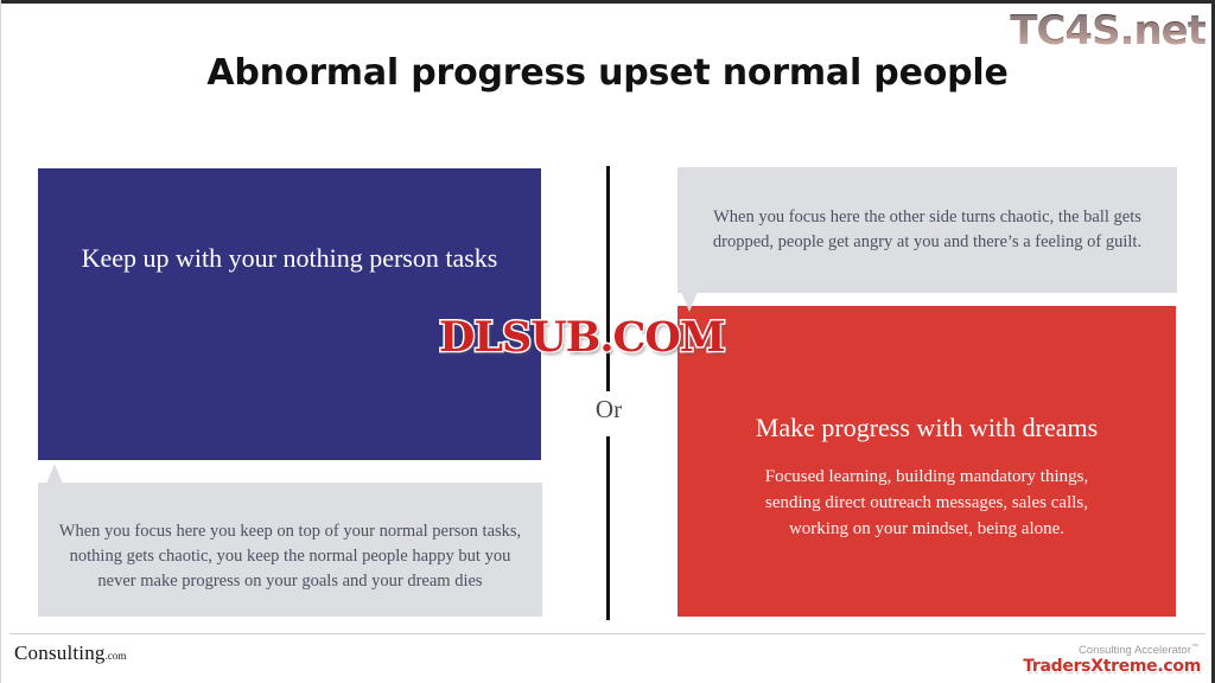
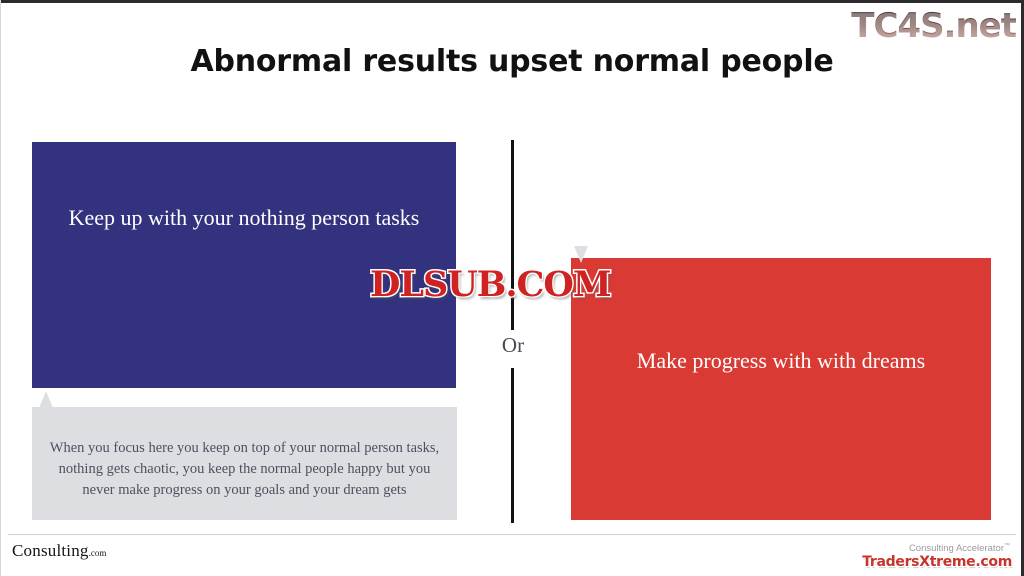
- Abnormal progress upset normal people
+ Abnormal results upset normal people
  Keep up with your nothing person tasks
  Make progress with with dreams
- Focused learning, building mandatory things, sending direct outreach messages, sales calls, working on your mindset, being alone.
- When you focus here the other side turns chaotic, the ball gets dropped, people get angry at you and there’s a feeling of guilt.
- When you focus here you keep on top of your normal person tasks, nothing gets chaotic, you keep the normal people happy but you never make progress on your goals and your dream dies
+ When you focus here you keep on top of your normal person tasks, nothing gets chaotic, you keep the normal people happy but you never make progress on your goals and your dream gets
  Or
  Consulting.com
  Consulting Accelerator
  TC4S.net
  DLSUB.COM
  TradersXtreme.com
